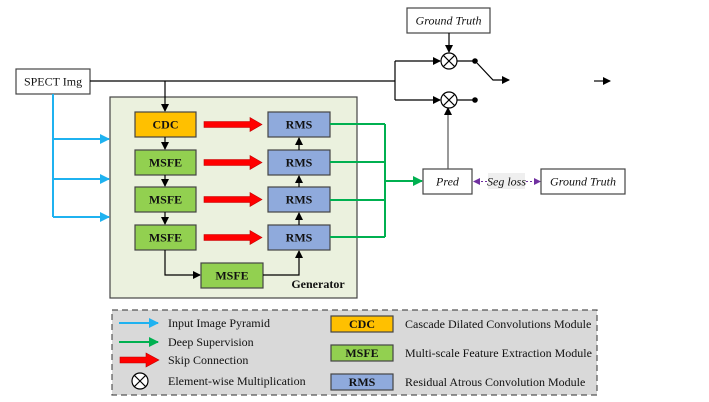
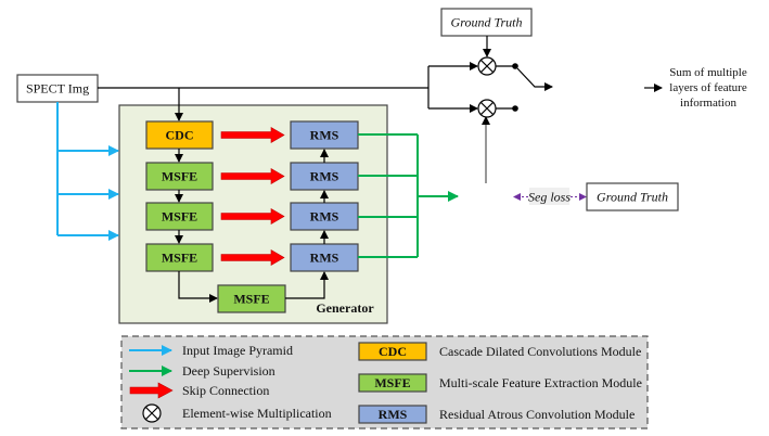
  Generator
  SPECT Img
  CDC
  MSFE
  MSFE
  MSFE
  MSFE
  RMS
  RMS
  RMS
  RMS
- Pred
  Seg loss
  Ground Truth
  Ground Truth
+ Sum of multiple
+ layers of feature
+ information
  Input Image Pyramid
  Deep Supervision
  Skip Connection
  Element-wise Multiplication
  CDC
  Cascade Dilated Convolutions Module
  MSFE
  Multi-scale Feature Extraction Module
  RMS
  Residual Atrous Convolution Module
